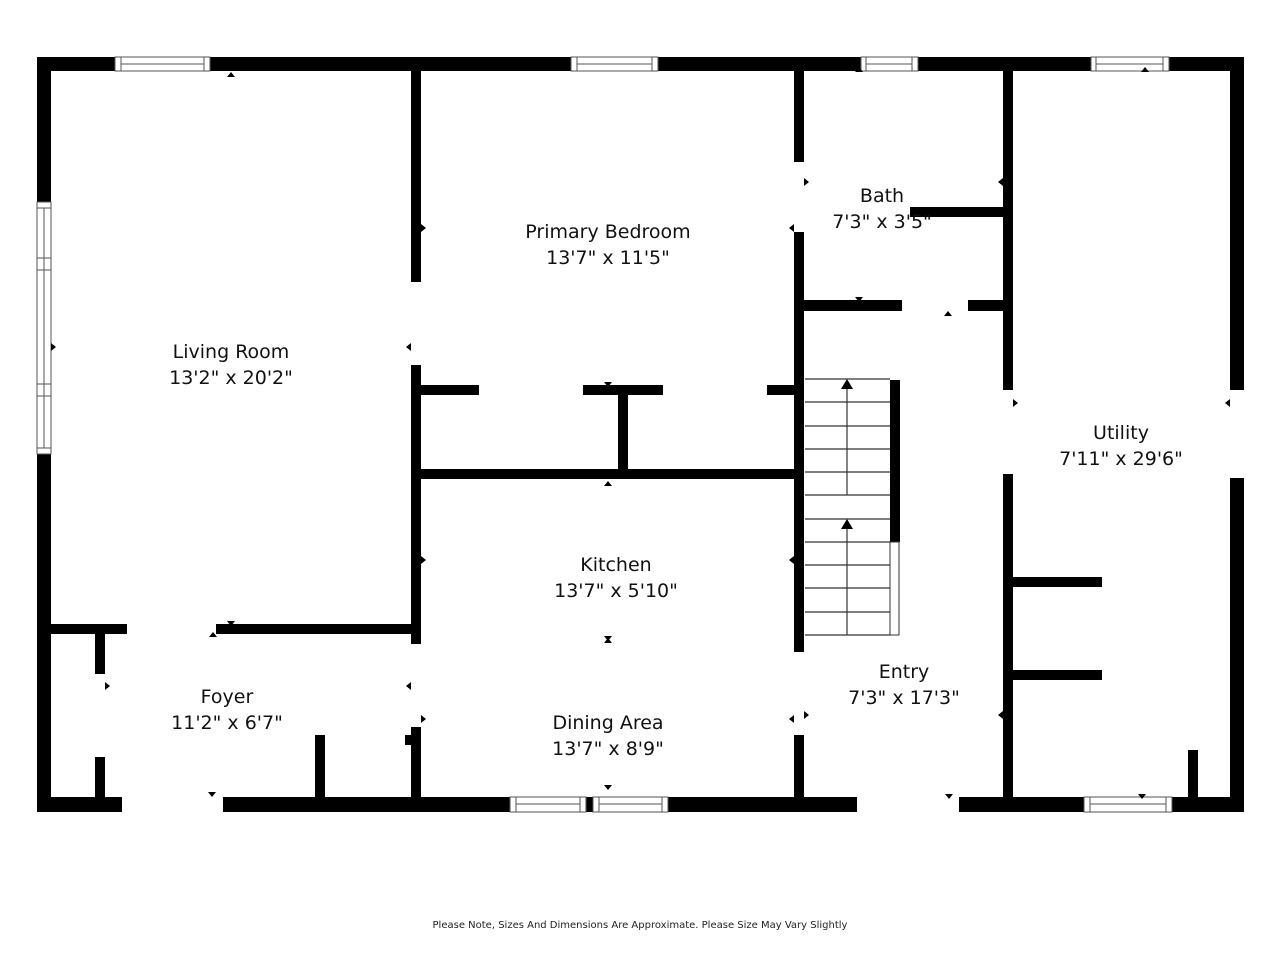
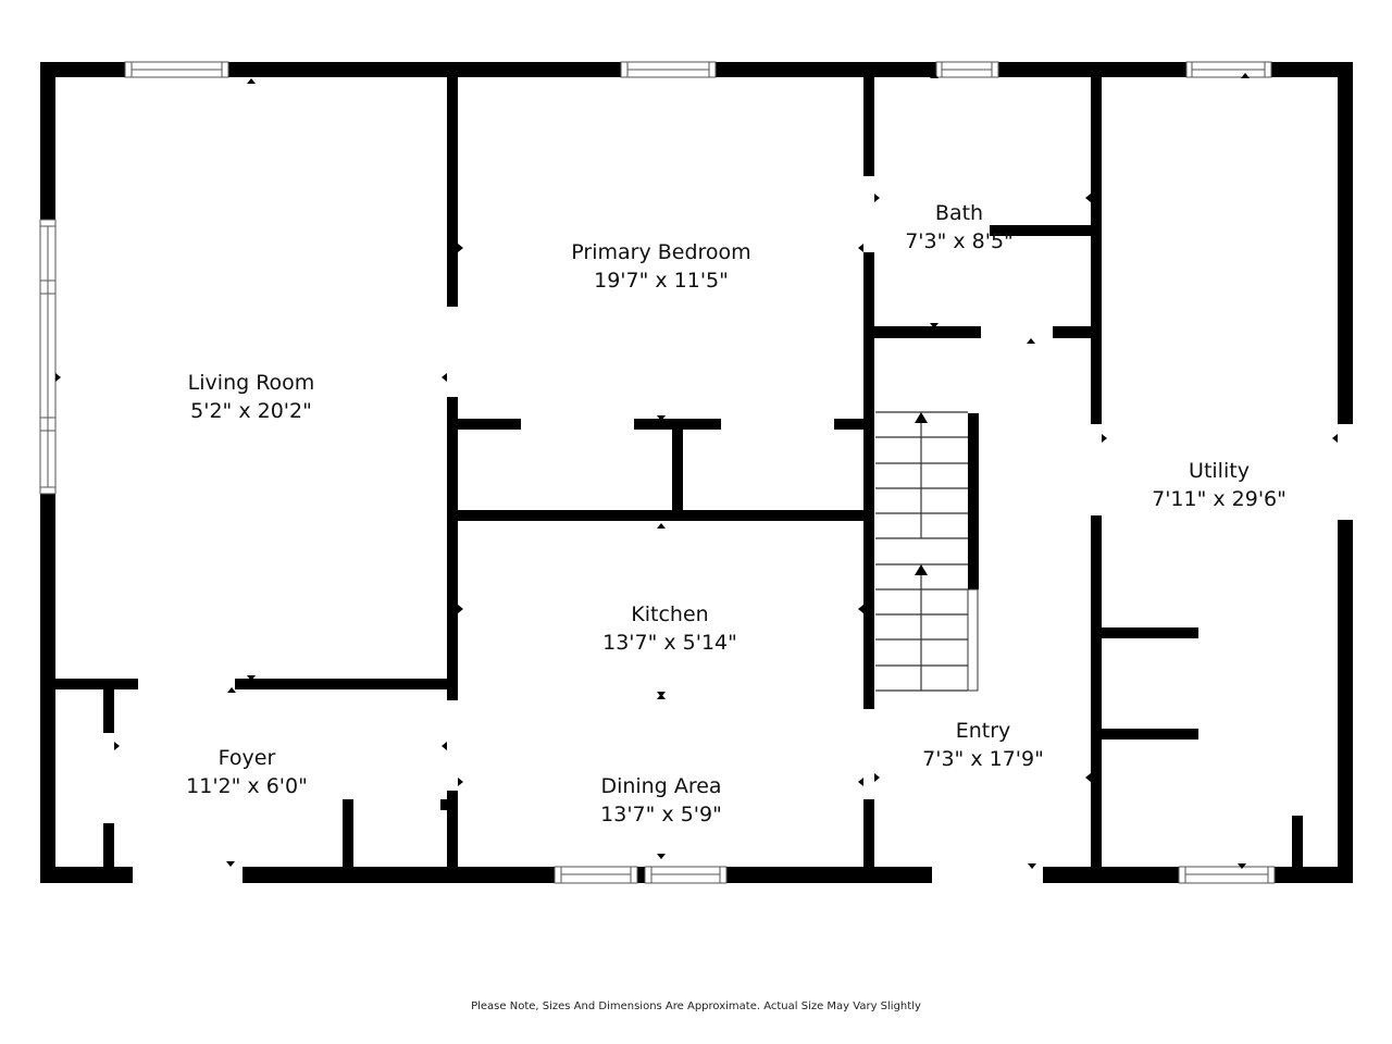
  Living Room
- 13'2" x 20'2"
+ 5'2" x 20'2"
  Primary Bedroom
- 13'7" x 11'5"
+ 19'7" x 11'5"
  Bath
- 7'3" x 3'5"
+ 7'3" x 8'5"
  Utility
  7'11" x 29'6"
  Kitchen
- 13'7" x 5'10"
+ 13'7" x 5'14"
  Dining Area
- 13'7" x 8'9"
+ 13'7" x 5'9"
  Foyer
- 11'2" x 6'7"
+ 11'2" x 6'0"
  Entry
- 7'3" x 17'3"
+ 7'3" x 17'9"
- Please Note, Sizes And Dimensions Are Approximate. Please Size May Vary Slightly
+ Please Note, Sizes And Dimensions Are Approximate. Actual Size May Vary Slightly
